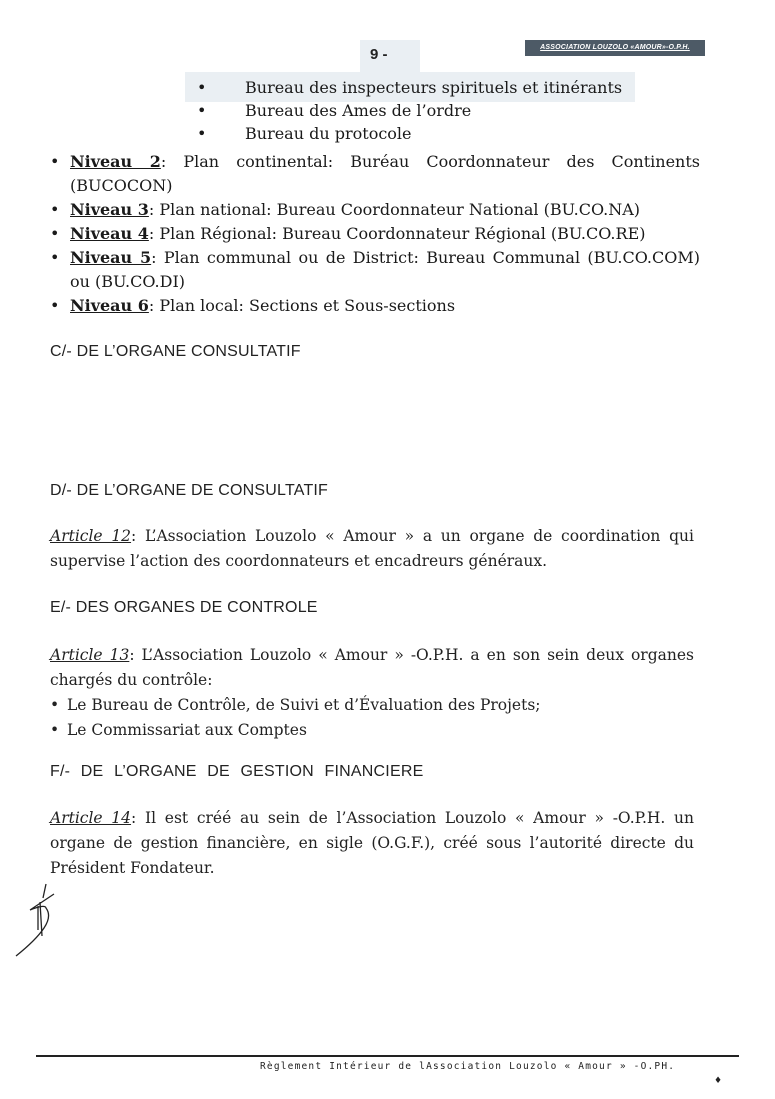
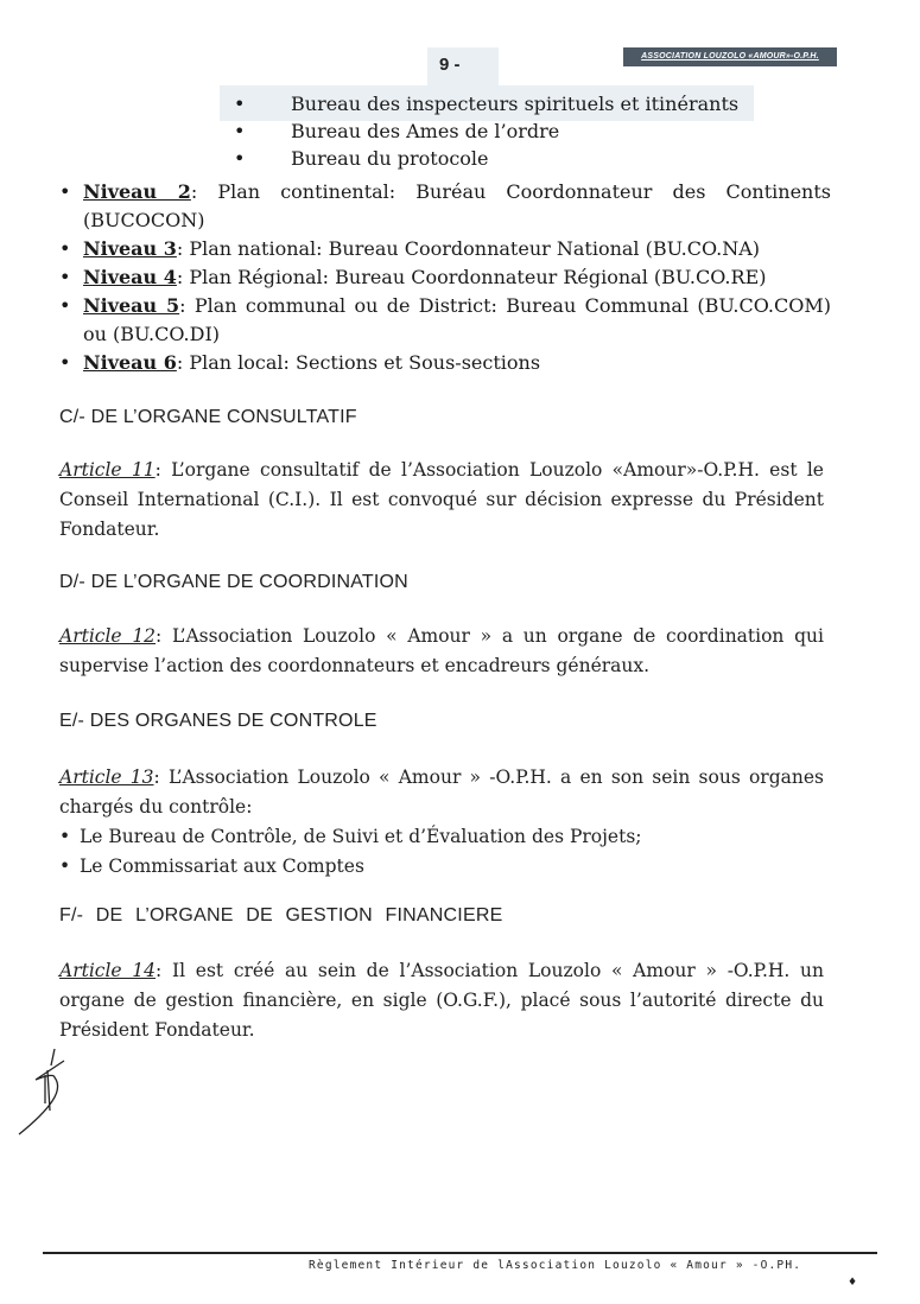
  9 -
  •
  Bureau des inspecteurs spirituels et itinérants
  •
  Bureau des Ames de l’ordre
  •
  Bureau du protocole
  •
  Niveau 2: Plan continental: Buréau Coordonnateur des Continents (BUCOCON)
  •
  Niveau 3: Plan national: Bureau Coordonnateur National (BU.CO.NA)
  •
  Niveau 4: Plan Régional: Bureau Coordonnateur Régional (BU.CO.RE)
  •
  Niveau 5: Plan communal ou de District: Bureau Communal (BU.CO.COM) ou (BU.CO.DI)
  •
  Niveau 6: Plan local: Sections et Sous-sections
  C/- DE L’ORGANE CONSULTATIF
+ Article 11: L’organe consultatif de l’Association Louzolo «Amour»-O.P.H. est le Conseil International (C.I.). Il est convoqué sur décision expresse du Président Fondateur.
- D/- DE L’ORGANE DE CONSULTATIF
+ D/- DE L’ORGANE DE COORDINATION
  Article 12: L’Association Louzolo « Amour » a un organe de coordination qui supervise l’action des coordonnateurs et encadreurs généraux.
  E/- DES ORGANES DE CONTROLE
- Article 13: L’Association Louzolo « Amour » -O.P.H. a en son sein deux organes chargés du contrôle:
+ Article 13: L’Association Louzolo « Amour » -O.P.H. a en son sein sous organes chargés du contrôle:
  •
  Le Bureau de Contrôle, de Suivi et d’Évaluation des Projets;
  •
  Le Commissariat aux Comptes
  F/- DE L’ORGANE DE GESTION FINANCIERE
- Article 14: Il est créé au sein de l’Association Louzolo « Amour » -O.P.H. un organe de gestion financière, en sigle (O.G.F.), créé sous l’autorité directe du Président Fondateur.
+ Article 14: Il est créé au sein de l’Association Louzolo « Amour » -O.P.H. un organe de gestion financière, en sigle (O.G.F.), placé sous l’autorité directe du Président Fondateur.
  Règlement Intérieur de lAssociation Louzolo « Amour » -O.PH.
  ♦
